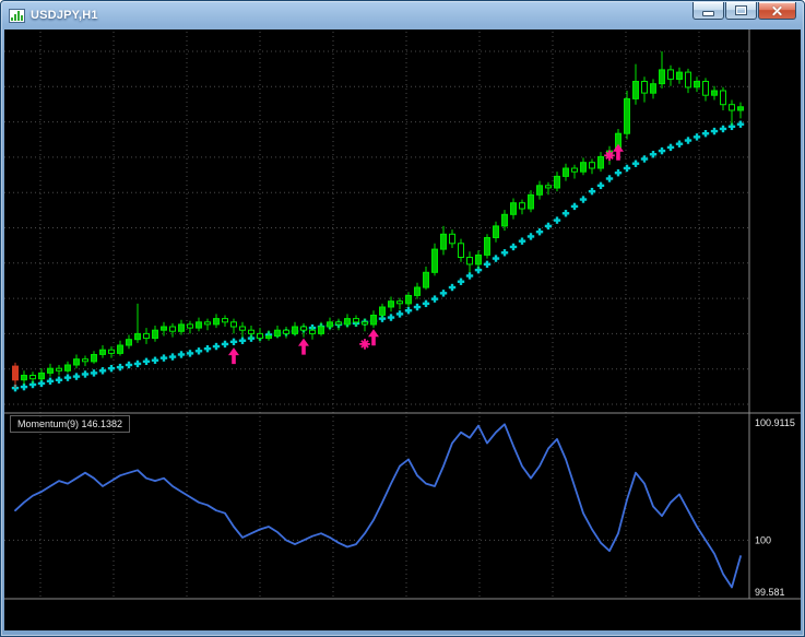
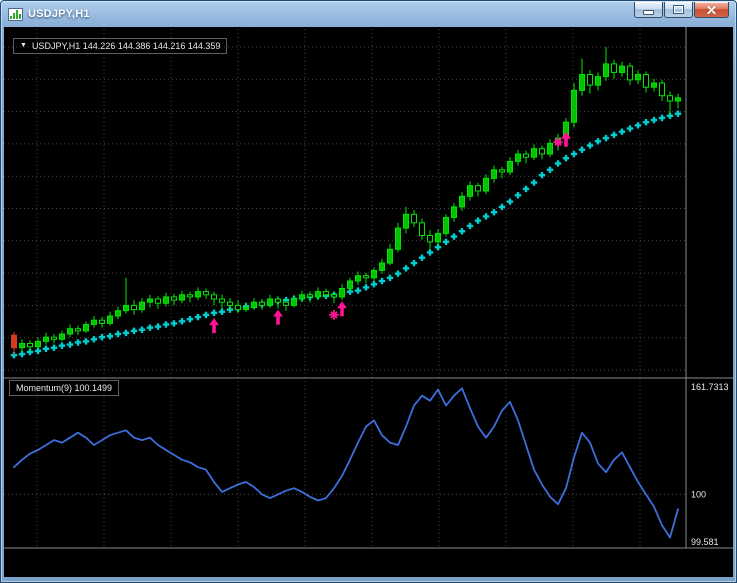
  USDJPY,H1
- 100.9115
+ 161.7313
  100
  99.581
+ USDJPY,H1 144.226 144.386 144.216 144.359
- Momentum(9) 146.1382
+ Momentum(9) 100.1499
